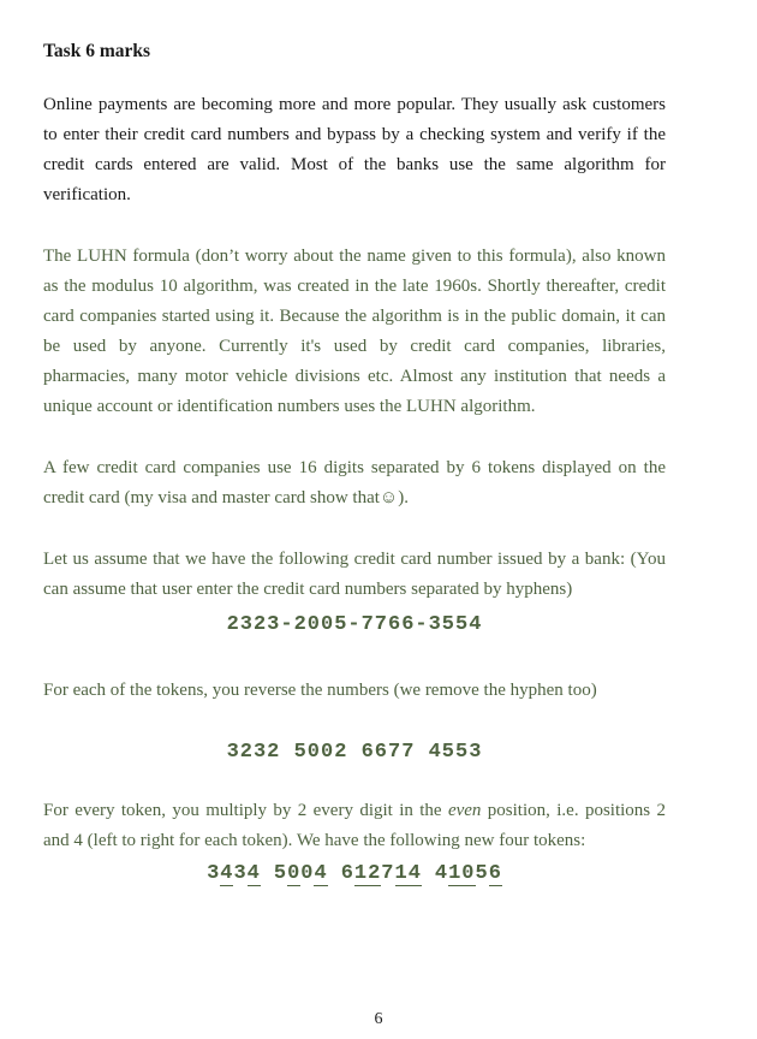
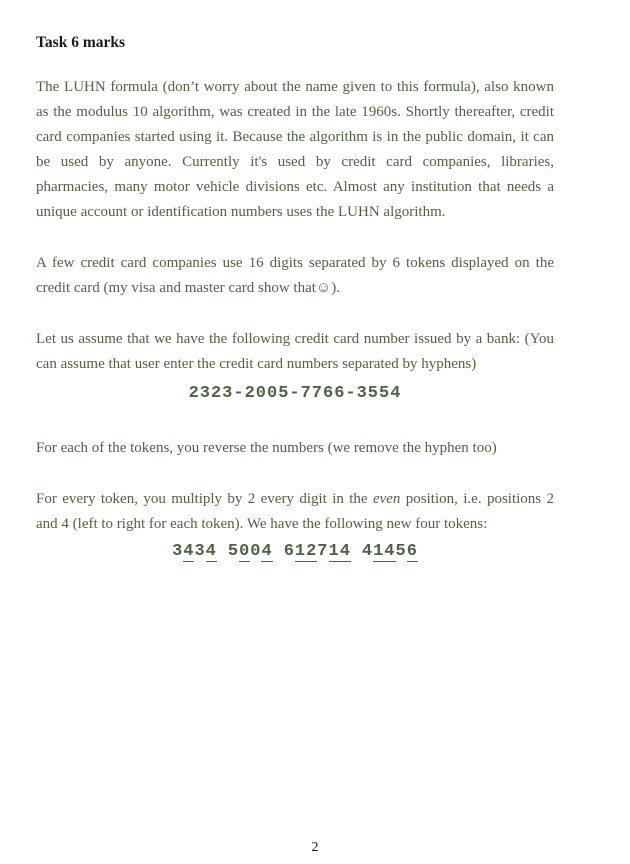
  Task 6 marks
- Online payments are becoming more and more popular. They usually ask customers to enter their credit card numbers and bypass by a checking system and verify if the credit cards entered are valid. Most of the banks use the same algorithm for verification.
  The LUHN formula (don’t worry about the name given to this formula), also known as the modulus 10 algorithm, was created in the late 1960s. Shortly thereafter, credit card companies started using it. Because the algorithm is in the public domain, it can be used by anyone. Currently it's used by credit card companies, libraries, pharmacies, many motor vehicle divisions etc. Almost any institution that needs a unique account or identification numbers uses the LUHN algorithm.
  A few credit card companies use 16 digits separated by 6 tokens displayed on the credit card (my visa and master card show that☺).
  Let us assume that we have the following credit card number issued by a bank: (You can assume that user enter the credit card numbers separated by hyphens)
  2323-2005-7766-3554
  For each of the tokens, you reverse the numbers (we remove the hyphen too)
- 3232 5002 6677 4553
  For every token, you multiply by 2 every digit in the even position, i.e. positions 2 and 4 (left to right for each token). We have the following new four tokens:
- 3434 5004 612714 41056
+ 3434 5004 612714 41456
- 6
+ 2
